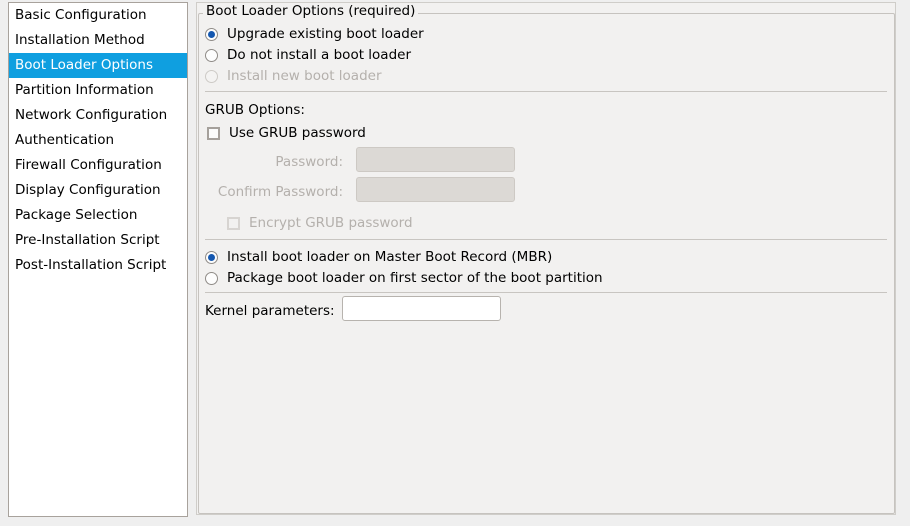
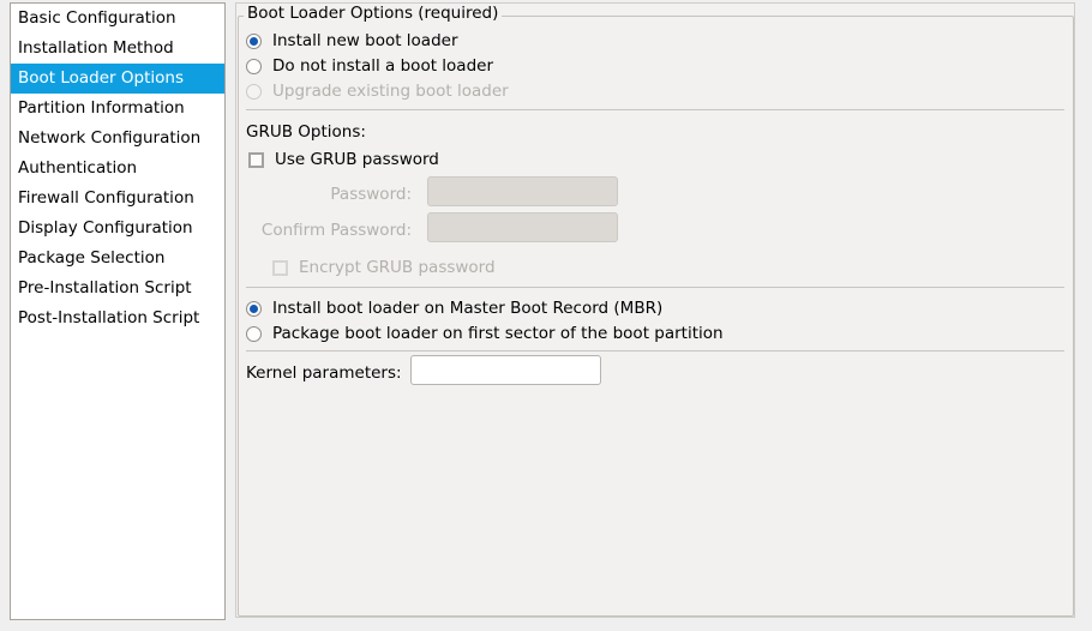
  Basic Configuration
  Installation Method
  Boot Loader Options
  Partition Information
  Network Configuration
  Authentication
  Firewall Configuration
  Display Configuration
  Package Selection
  Pre-Installation Script
  Post-Installation Script
  Boot Loader Options (required)
- Upgrade existing boot loader
+ Install new boot loader
  Do not install a boot loader
- Install new boot loader
+ Upgrade existing boot loader
  GRUB Options:
  Use GRUB password
  Password:
  Confirm Password:
  Encrypt GRUB password
  Install boot loader on Master Boot Record (MBR)
  Package boot loader on first sector of the boot partition
  Kernel parameters:
